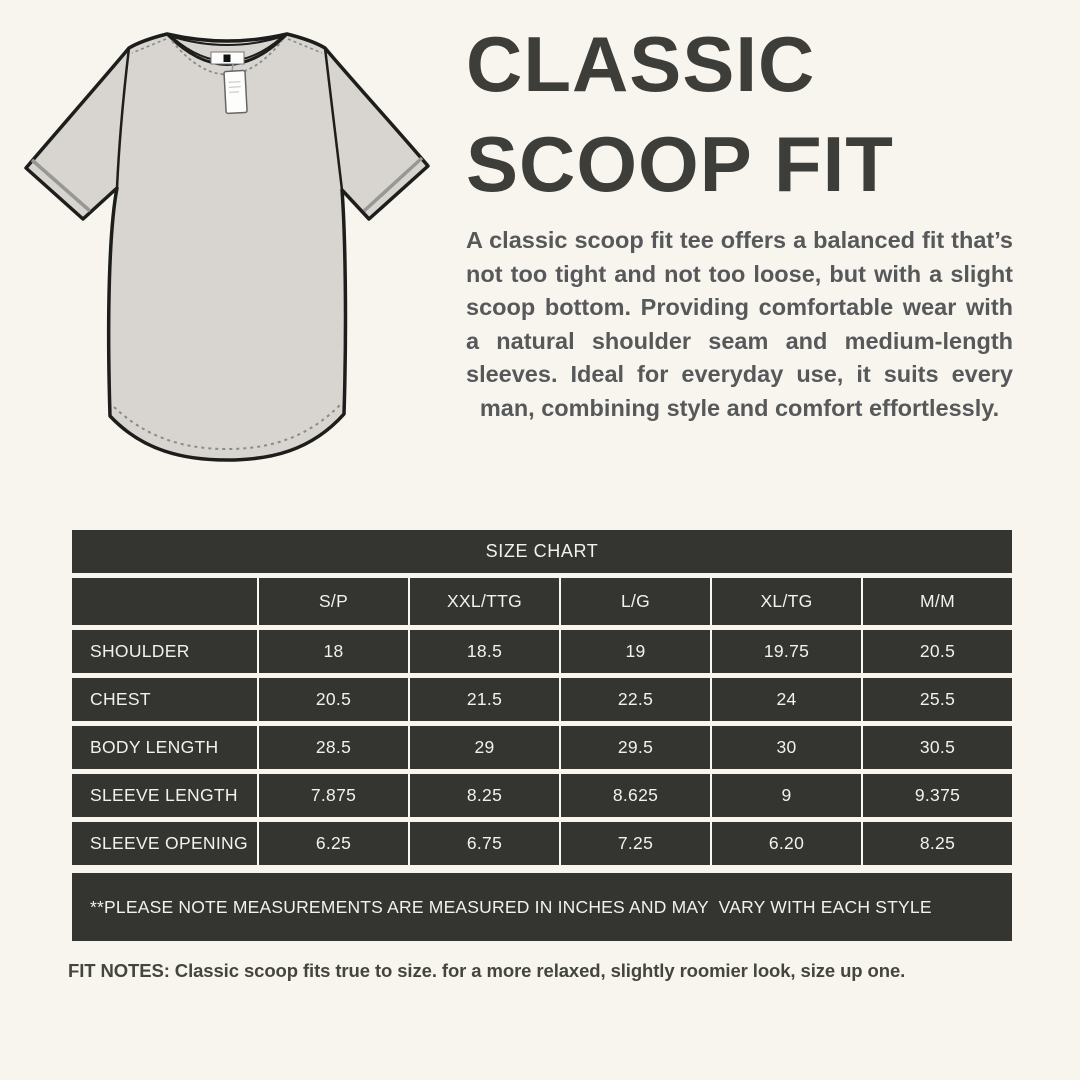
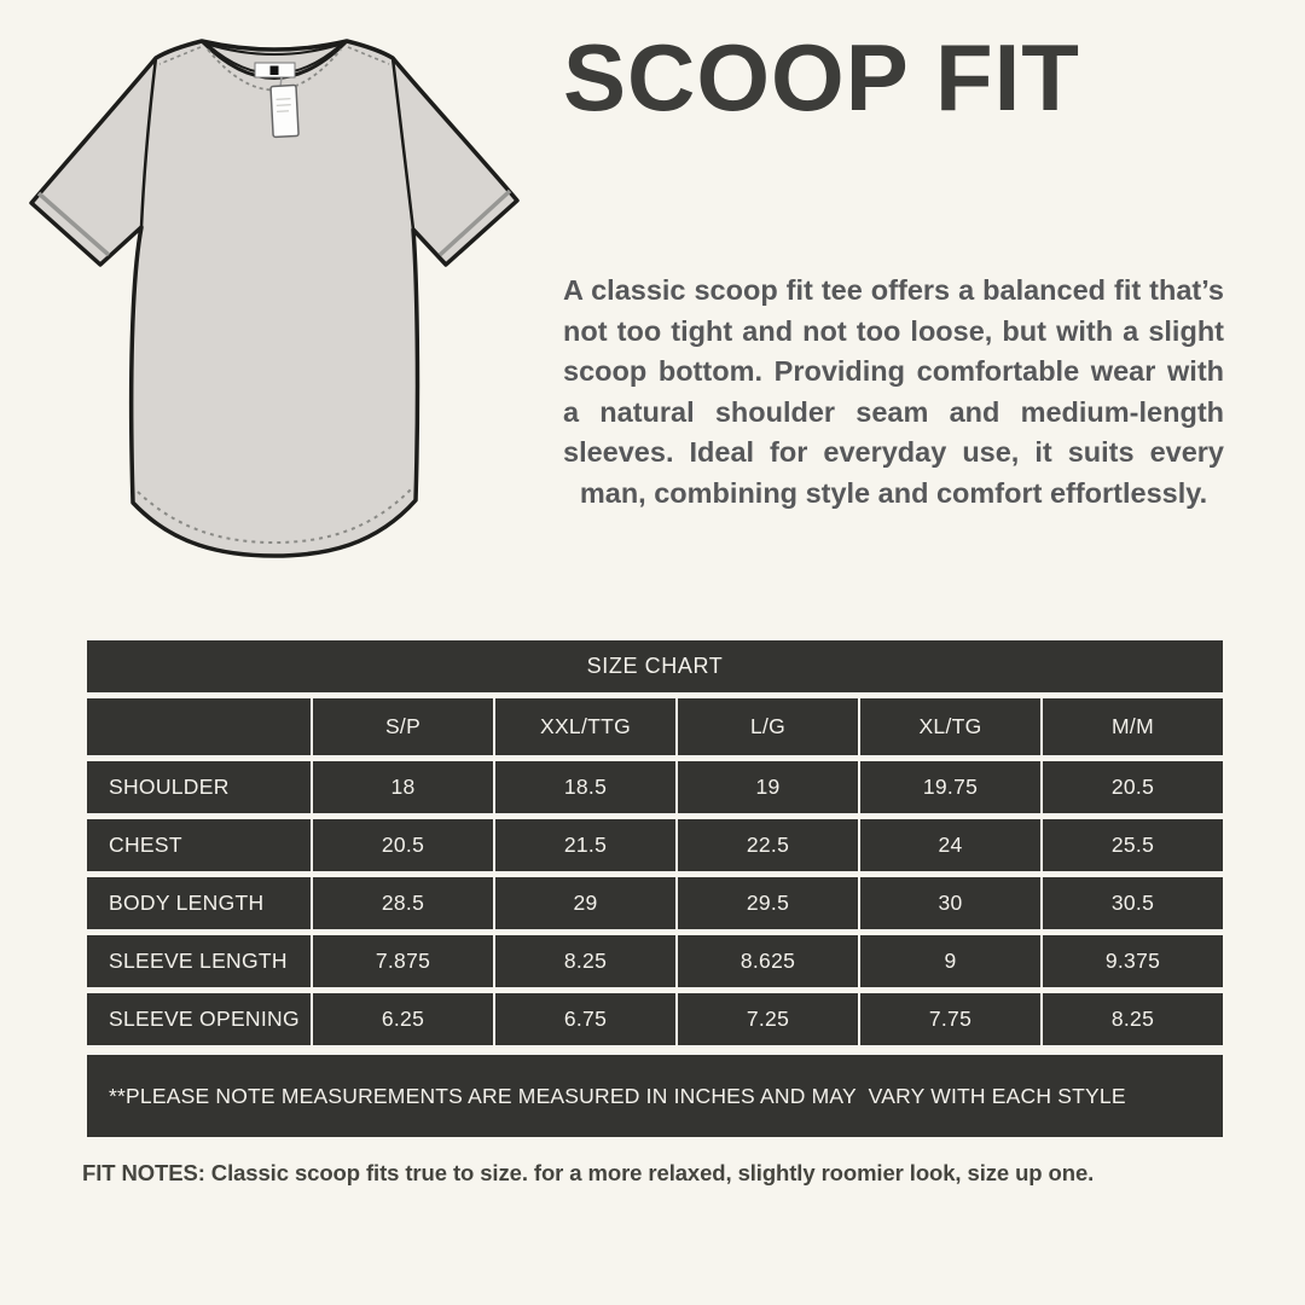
- CLASSIC
  SCOOP FIT
  A classic scoop fit tee offers a balanced fit that’s not too tight and not too loose, but with a slight scoop bottom. Providing comfortable wear with a natural shoulder seam and medium-length sleeves. Ideal for everyday use, it suits every man, combining style and comfort effortlessly.
  SIZE CHART
  S/P
  XXL/TTG
  L/G
  XL/TG
  M/M
  SHOULDER
  18
  18.5
  19
  19.75
  20.5
  CHEST
  20.5
  21.5
  22.5
  24
  25.5
  BODY LENGTH
  28.5
  29
  29.5
  30
  30.5
  SLEEVE LENGTH
  7.875
  8.25
  8.625
  9
  9.375
  SLEEVE OPENING
  6.25
  6.75
  7.25
- 6.20
+ 7.75
  8.25
  **PLEASE NOTE MEASUREMENTS ARE MEASURED IN INCHES AND MAY VARY WITH EACH STYLE
  FIT NOTES: Classic scoop fits true to size. for a more relaxed, slightly roomier look, size up one.
